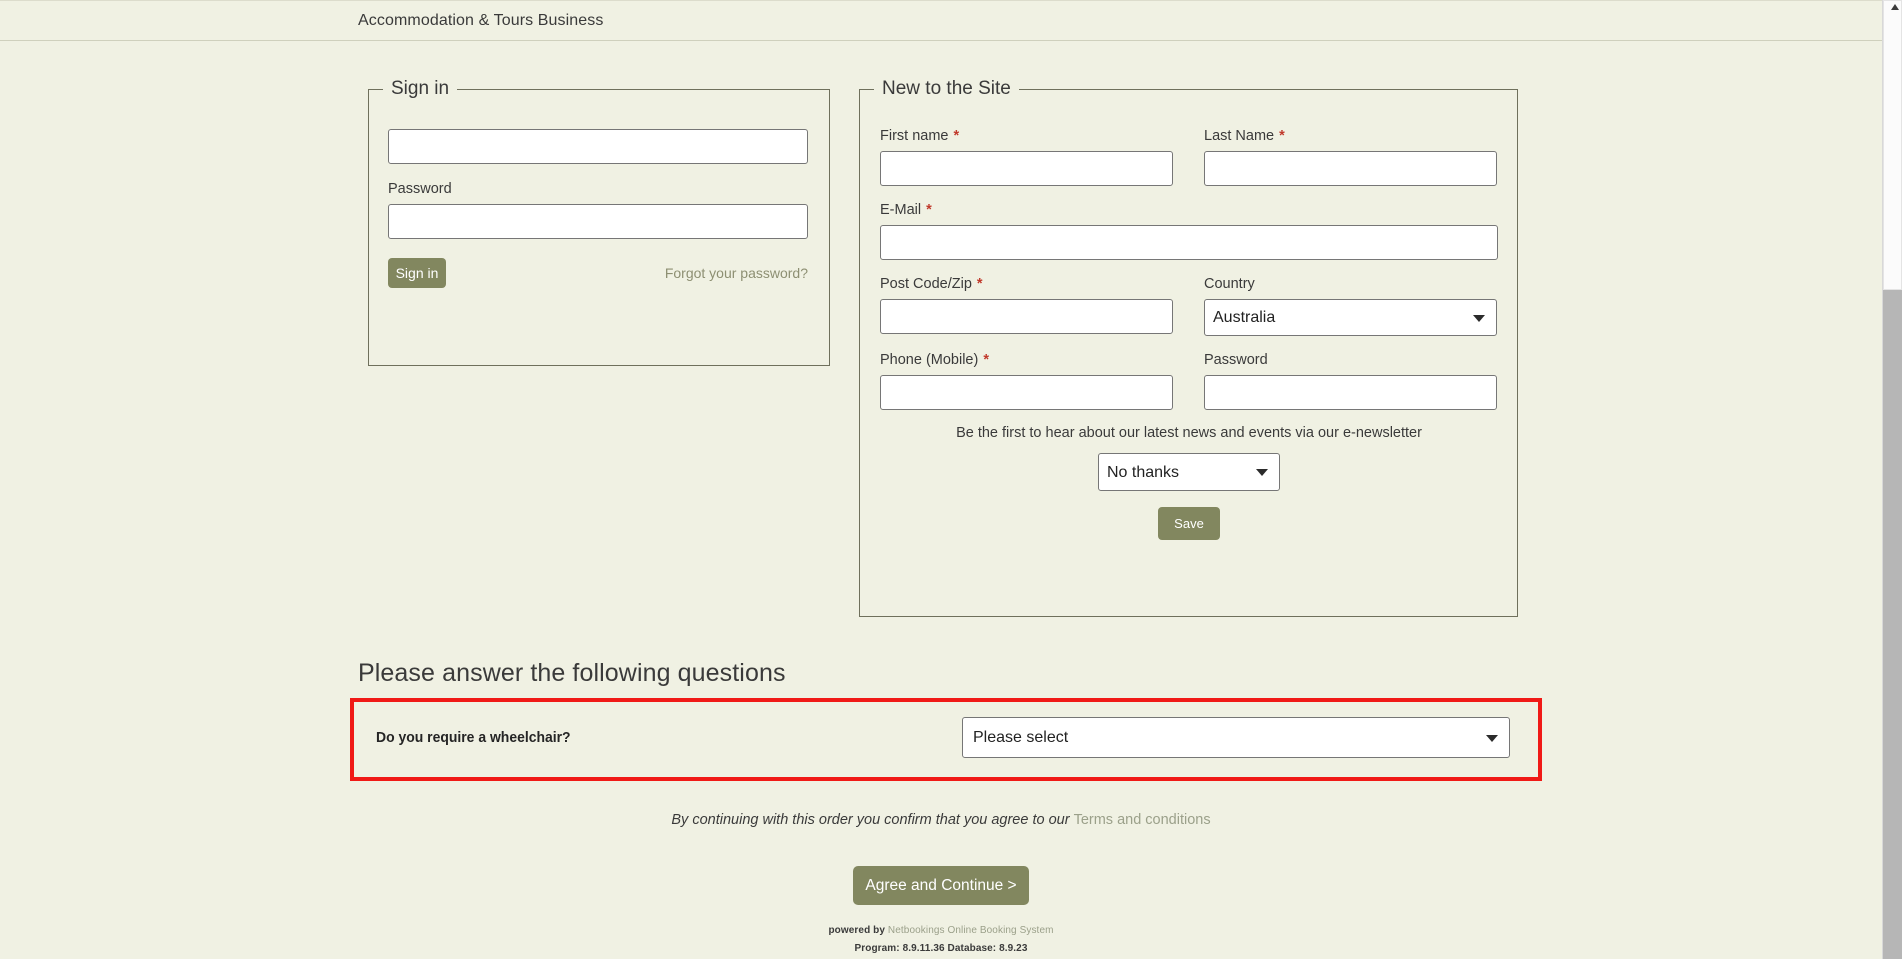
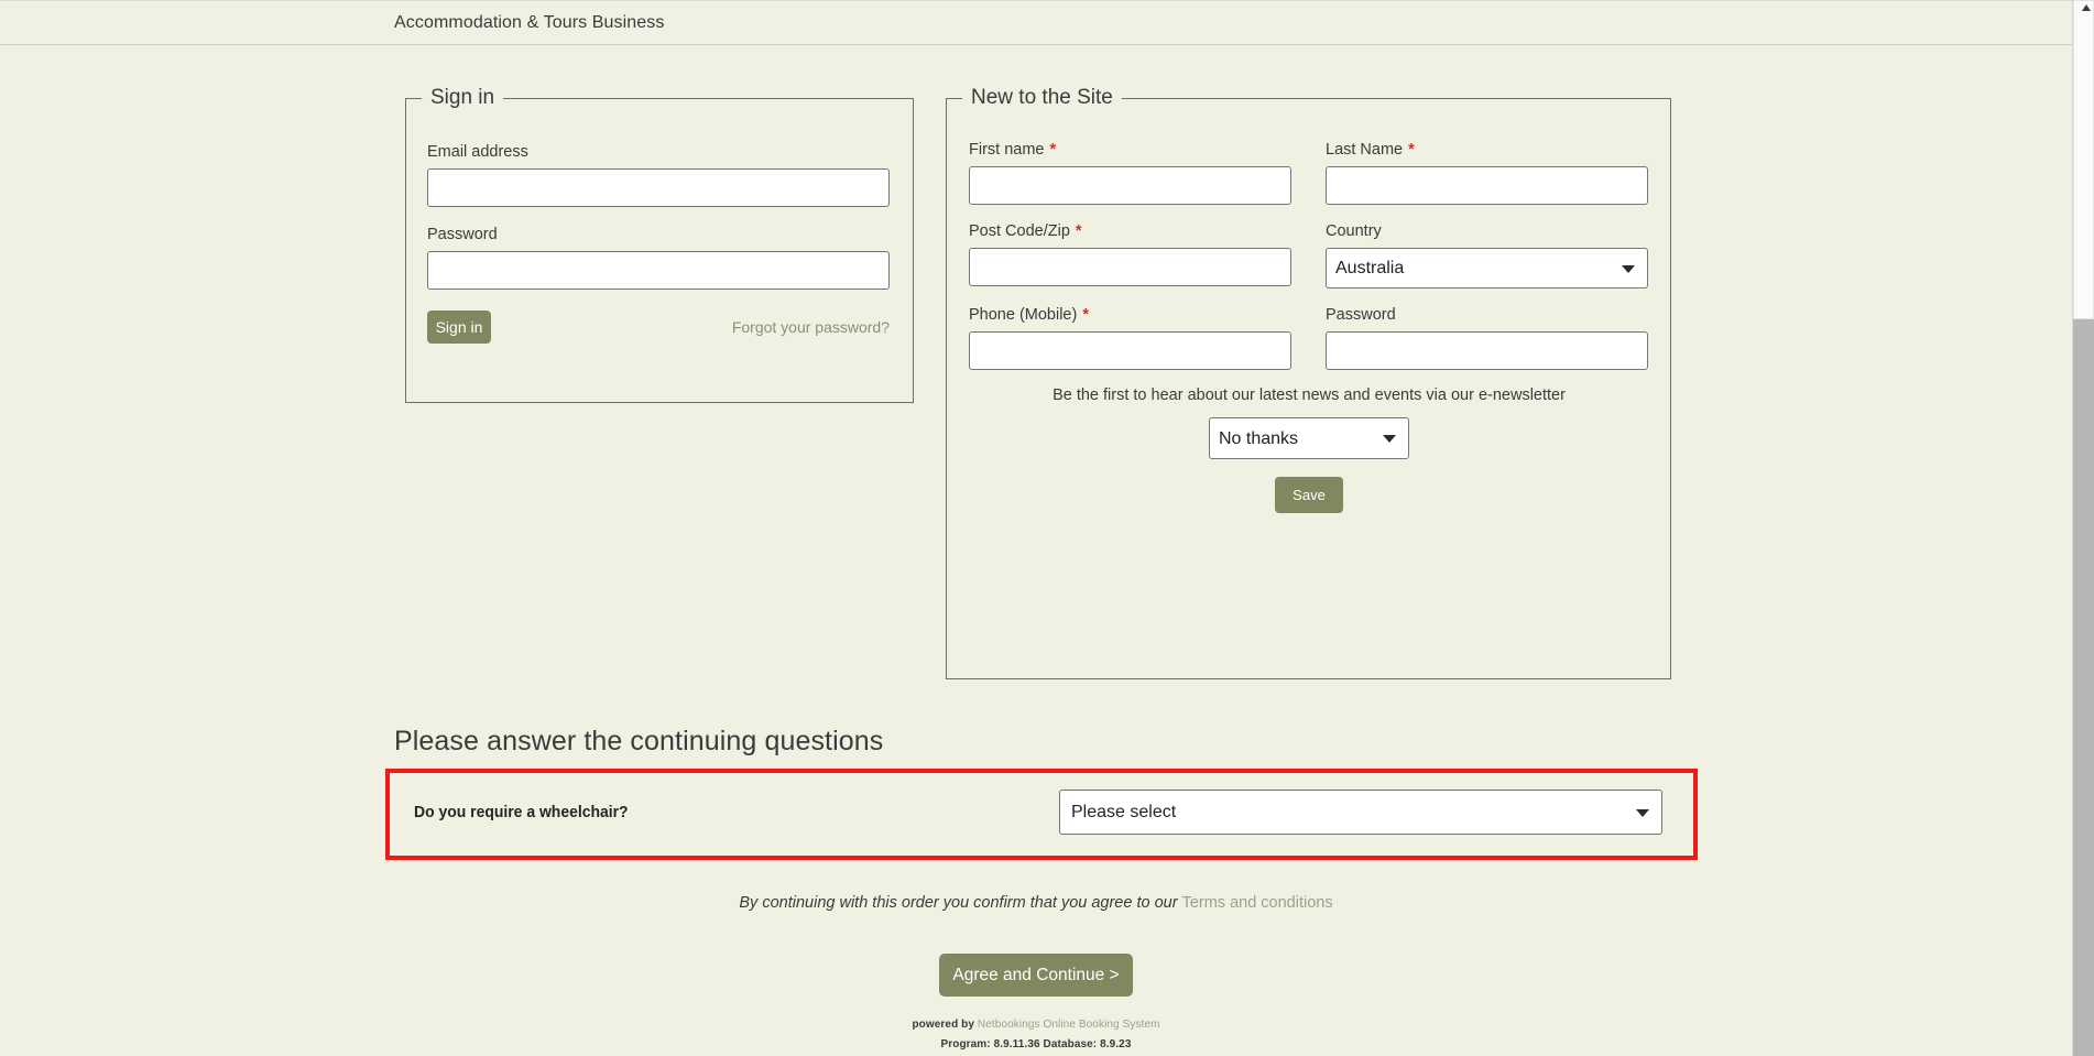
  Accommodation & Tours Business
  Sign in
+ Email address
  Password
  Sign in
  Forgot your password?
  New to the Site
  First name *
  Last Name *
- E-Mail *
  Post Code/Zip *
  Country
  Australia
  Phone (Mobile) *
  Password
  Be the first to hear about our latest news and events via our e-newsletter
  No thanks
  Save
- Please answer the following questions
+ Please answer the continuing questions
  Do you require a wheelchair?
  Please select
  By continuing with this order you confirm that you agree to our Terms and conditions
  Agree and Continue >
  powered by Netbookings Online Booking System
  Program: 8.9.11.36 Database: 8.9.23
